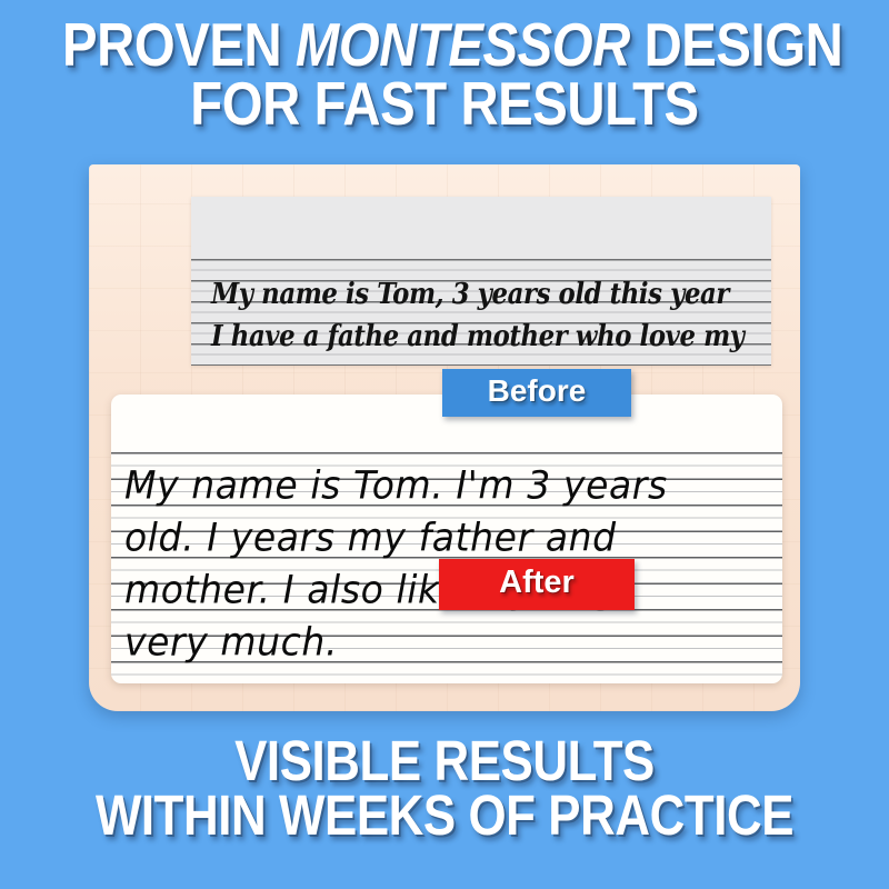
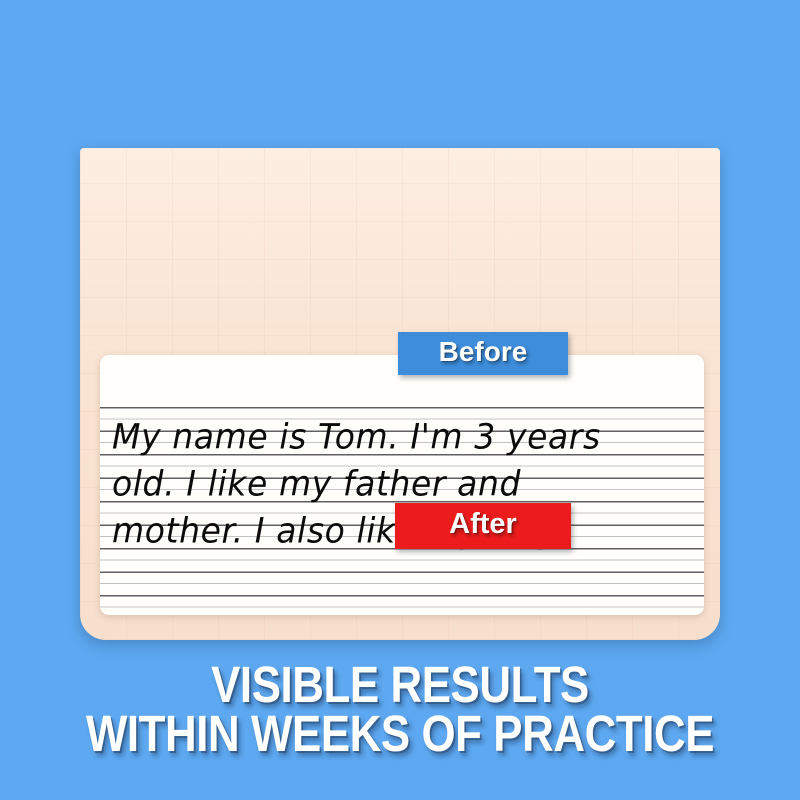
- PROVEN MONTESSOR DESIGN
- FOR FAST RESULTS
- My name is Tom, 3 years old this year
- I have a fathe and mother who love my
  Before
  My name is Tom. I'm 3 years
- old. I years my father and
+ old. I like my father and
  mother. I also lik
- very much.
  After
  VISIBLE RESULTS
  WITHIN WEEKS OF PRACTICE
